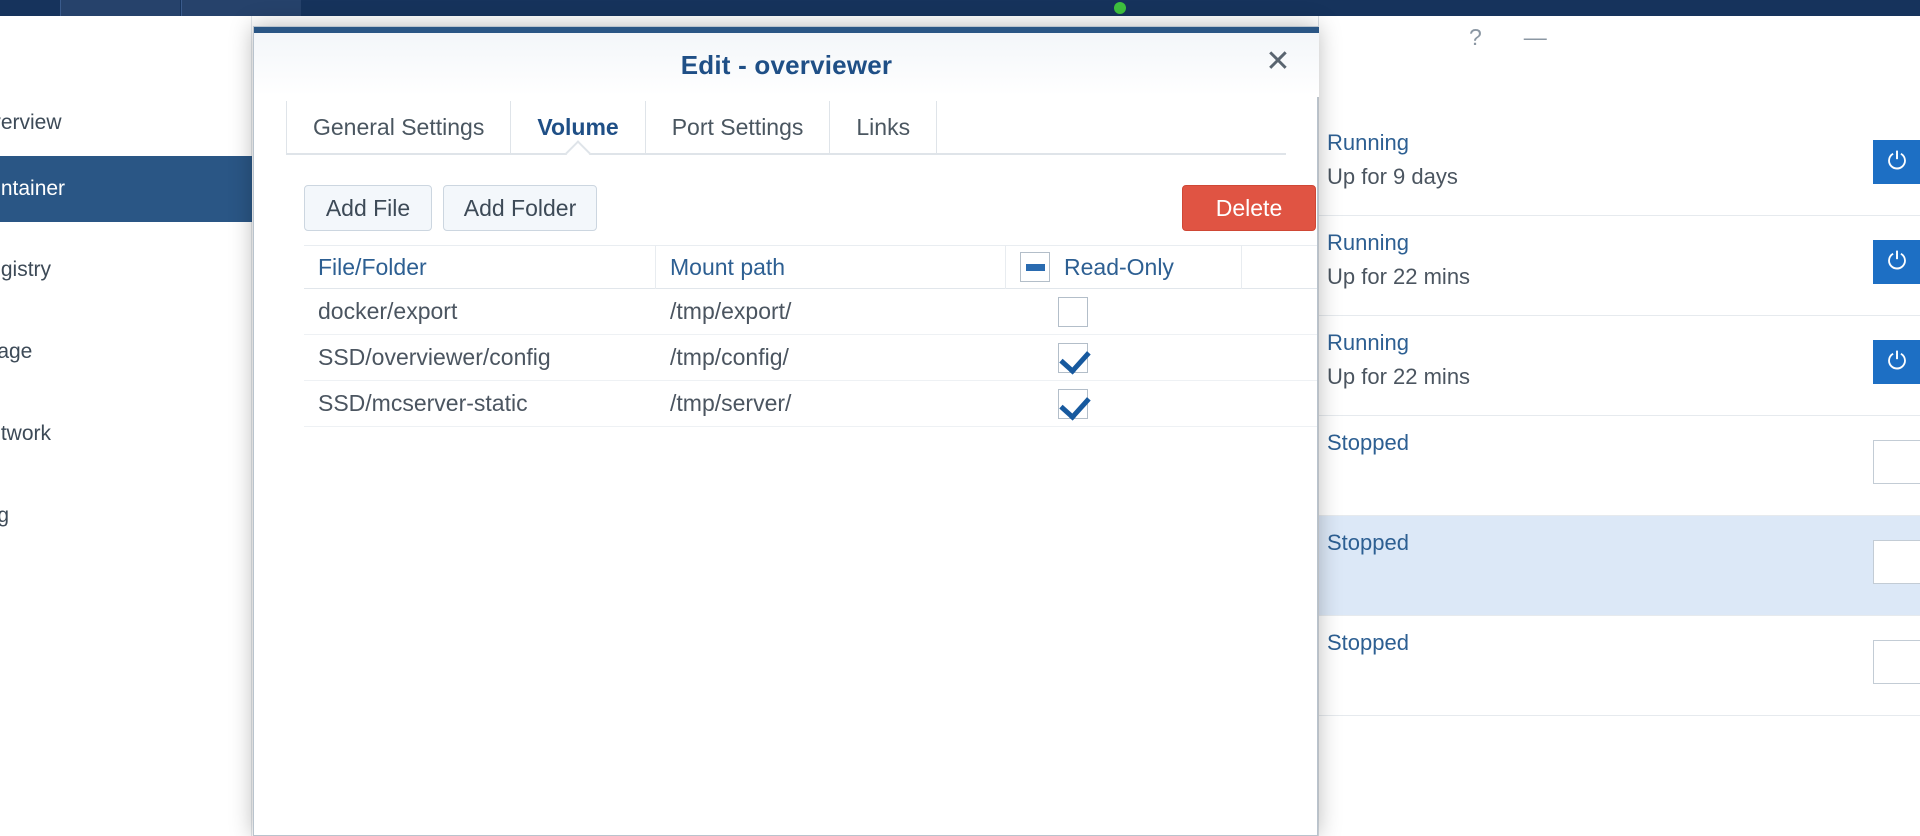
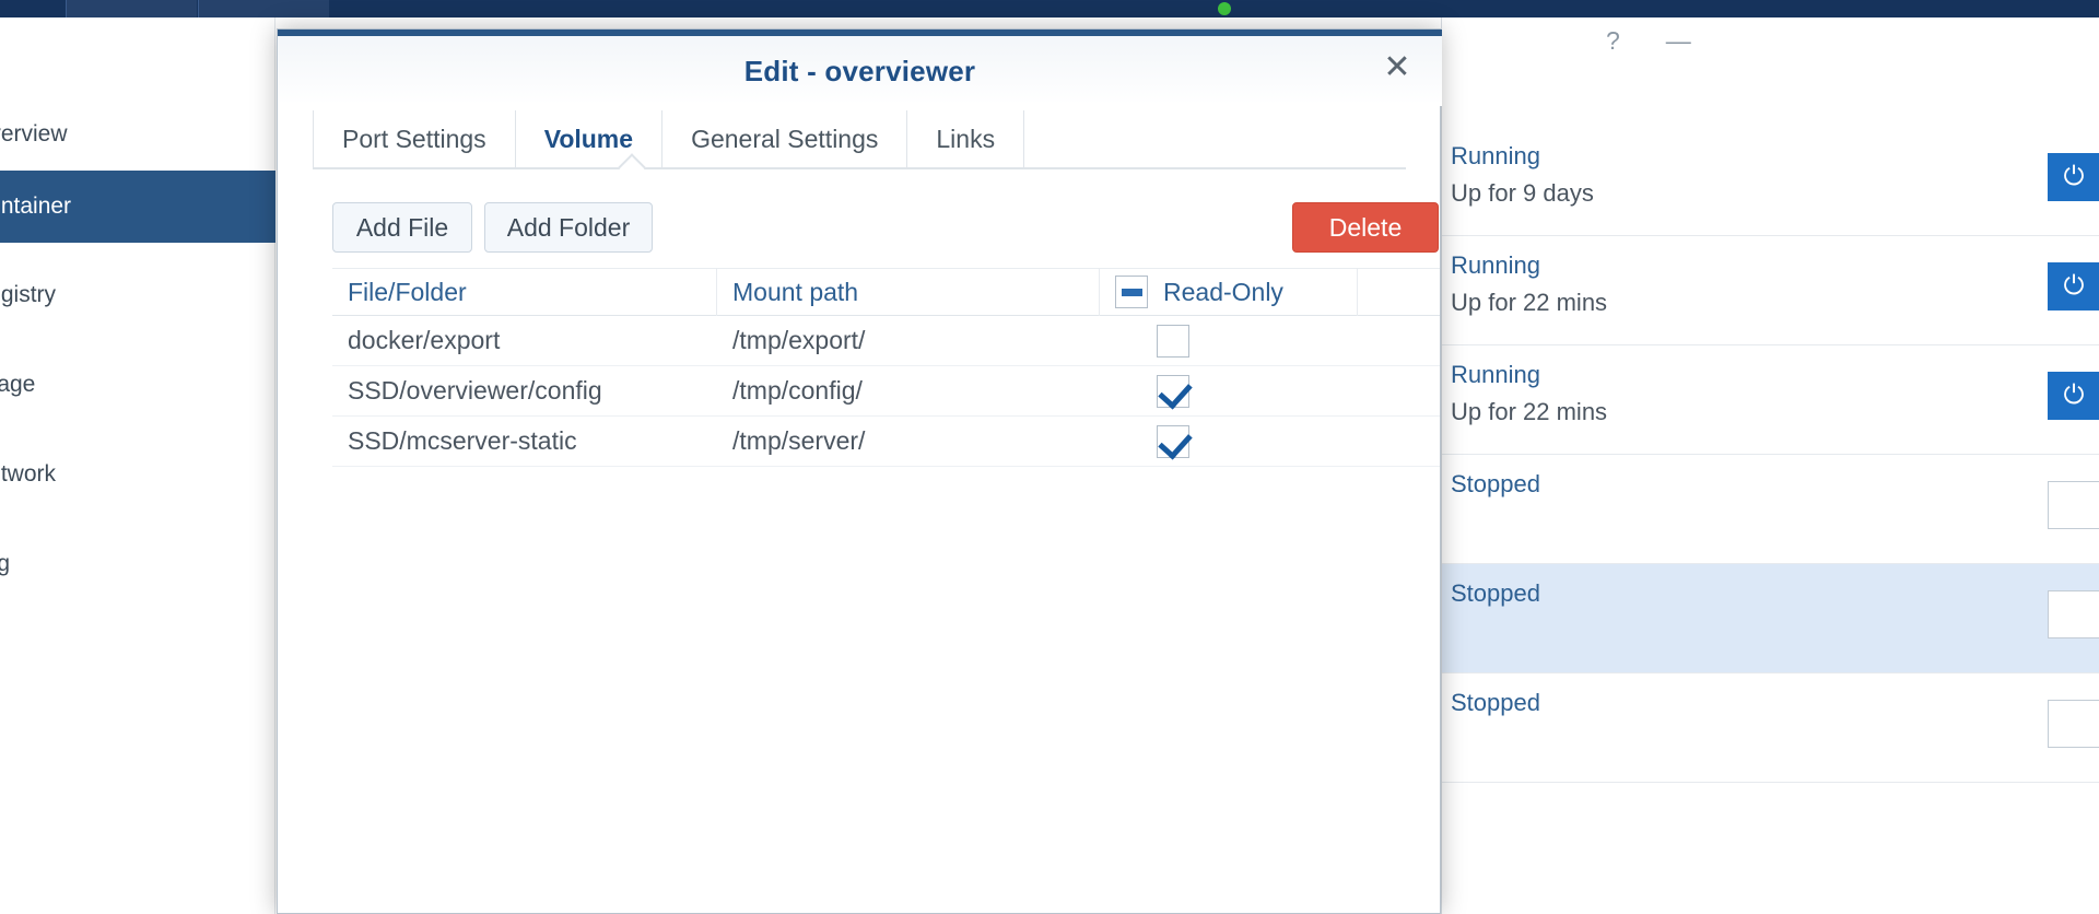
  erview
  ntainer
  gistry
  twork
  ?
  —
  Running
  Up for 9 days
  ⏻
  Running
  Up for 22 mins
  ⏻
  Running
  Up for 22 mins
  ⏻
  Stopped
  Stopped
  Stopped
  Edit - overviewer
  ✕
- General Settings
+ Port Settings
  Volume
- Port Settings
+ General Settings
  Links
  Add File
  Add Folder
  Delete
  File/Folder
  Mount path
  Read-Only
  docker/export
  /tmp/export/
  SSD/overviewer/config
  /tmp/config/
  SSD/mcserver-static
  /tmp/server/
